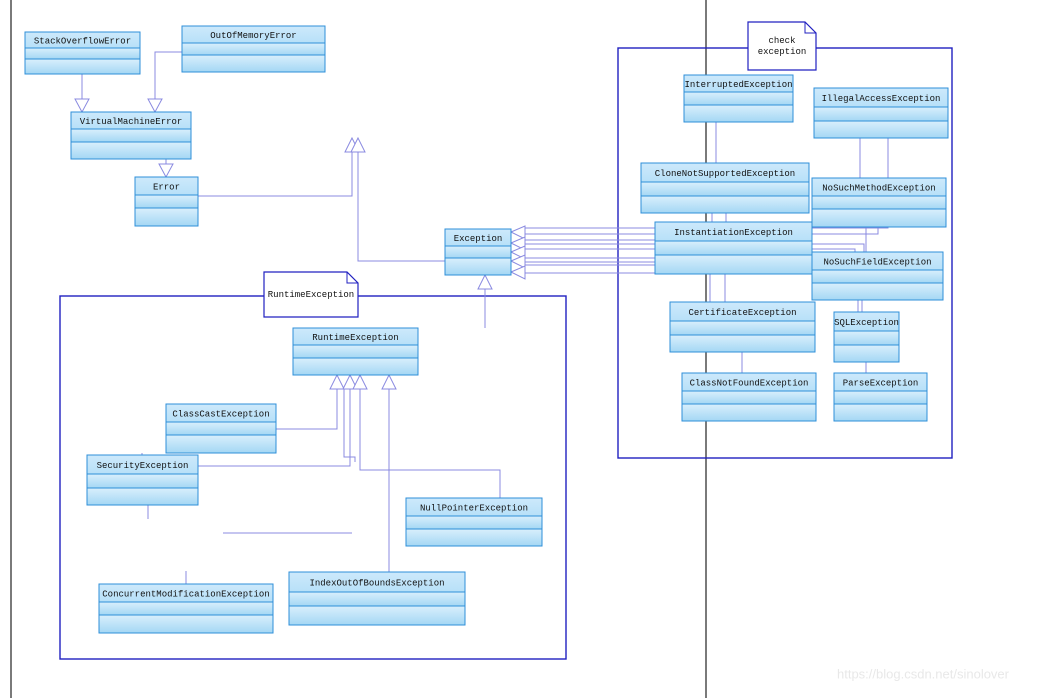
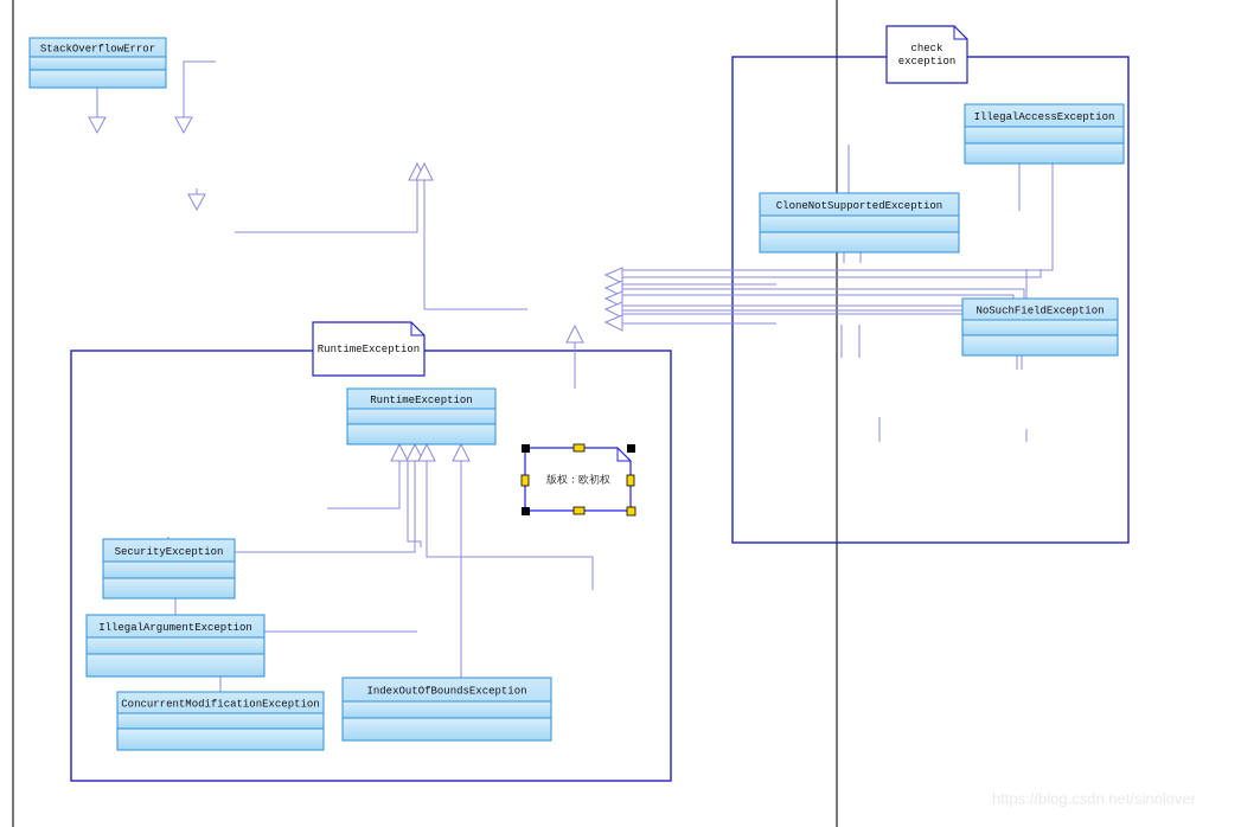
  StackOverflowError
- OutOfMemoryError
- VirtualMachineError
- Error
- Exception
  RuntimeException
- ClassCastException
  SecurityException
+ IllegalArgumentException
  ConcurrentModificationException
  IndexOutOfBoundsException
- NullPointerException
- InterruptedException
  IllegalAccessException
  CloneNotSupportedException
- NoSuchMethodException
- InstantiationException
  NoSuchFieldException
- CertificateException
- SQLException
- ClassNotFoundException
- ParseException
  check
  exception
  RuntimeException
+ 版权：欧初权
